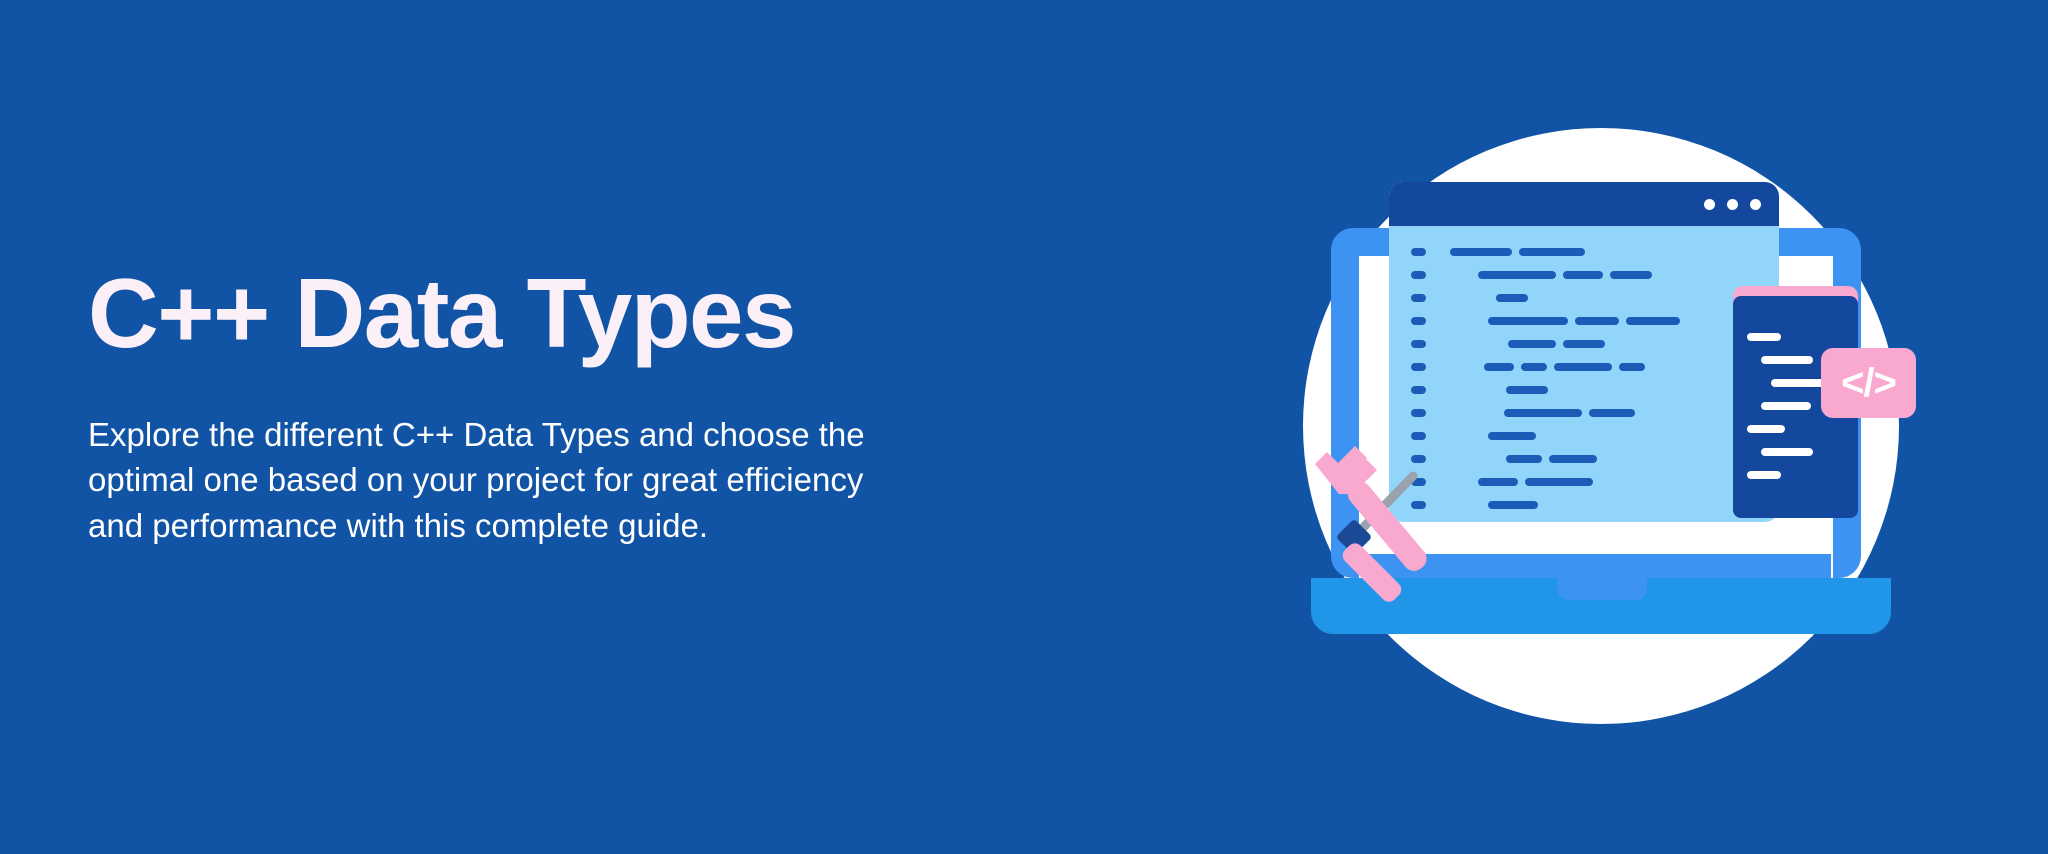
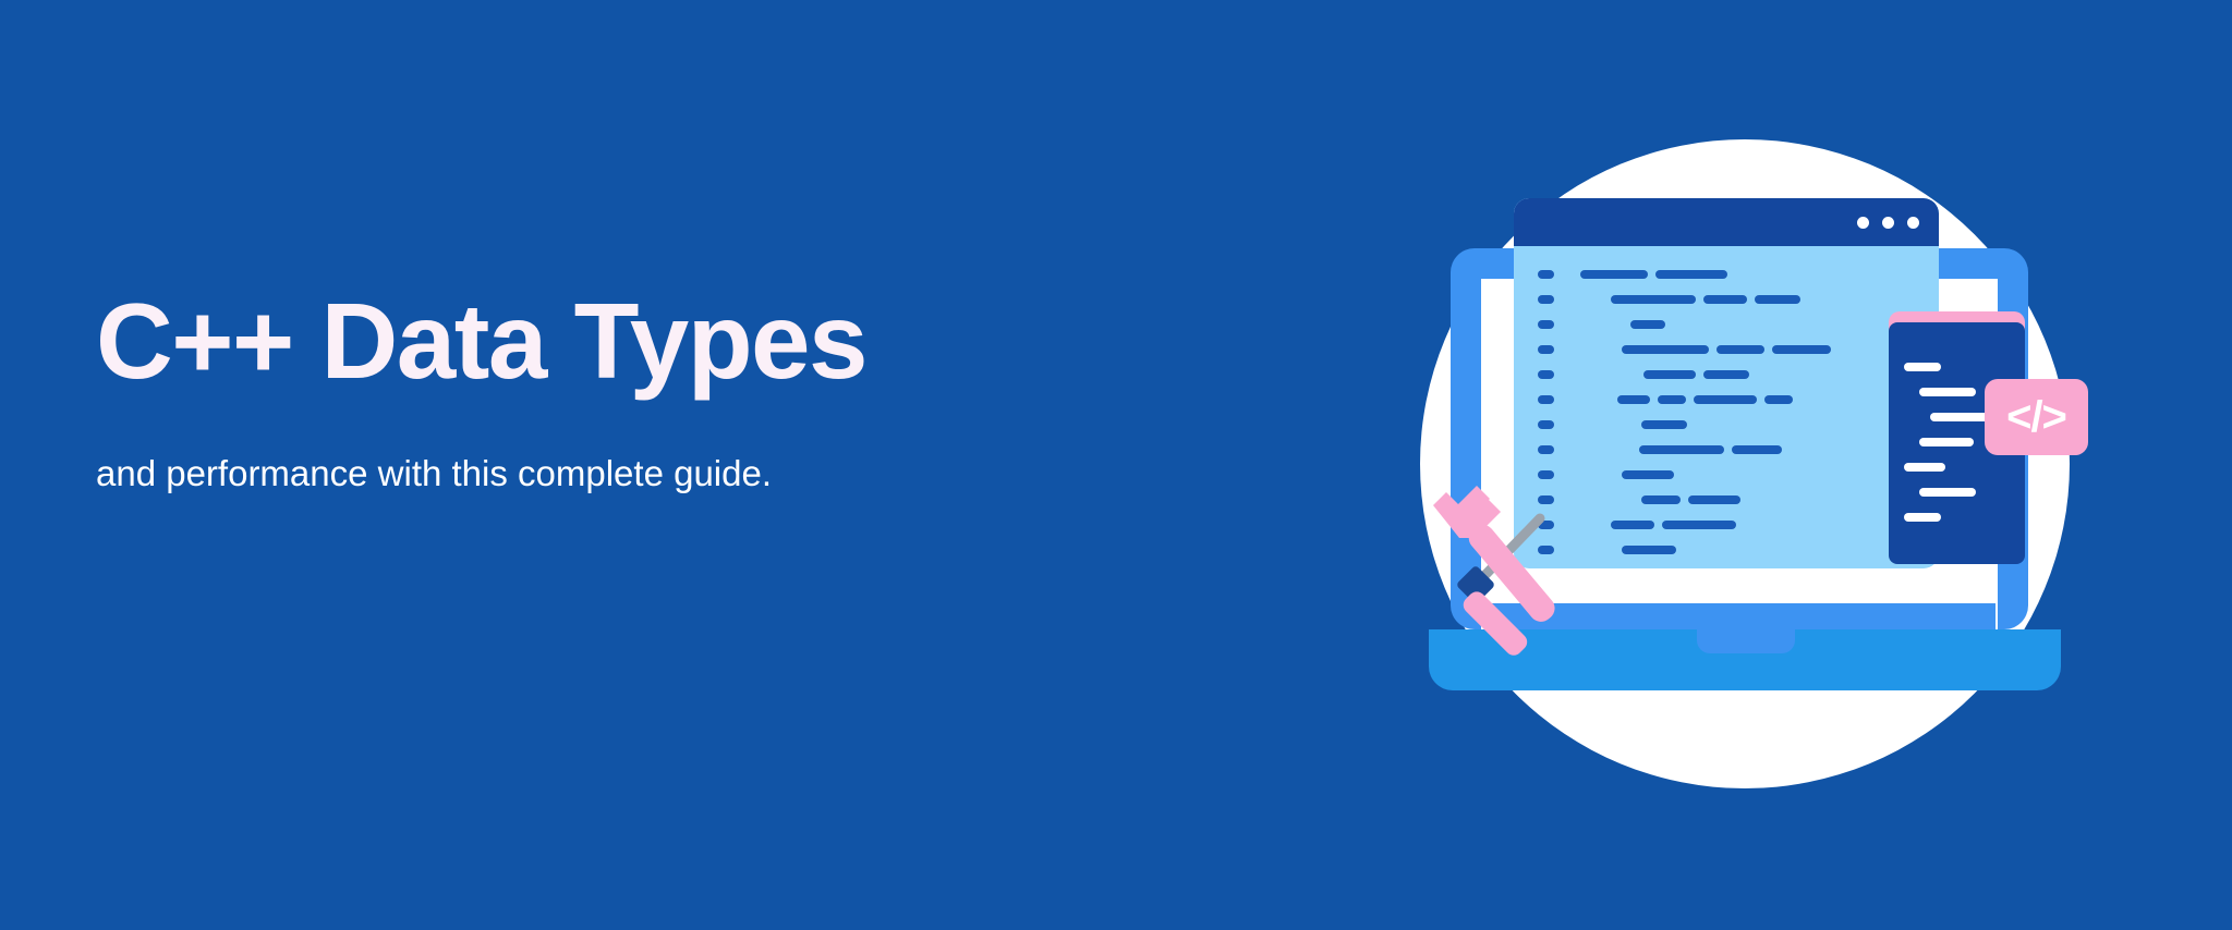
  C++ Data Types
- Explore the different C++ Data Types and choose the
- optimal one based on your project for great efficiency
  and performance with this complete guide.
  </>
